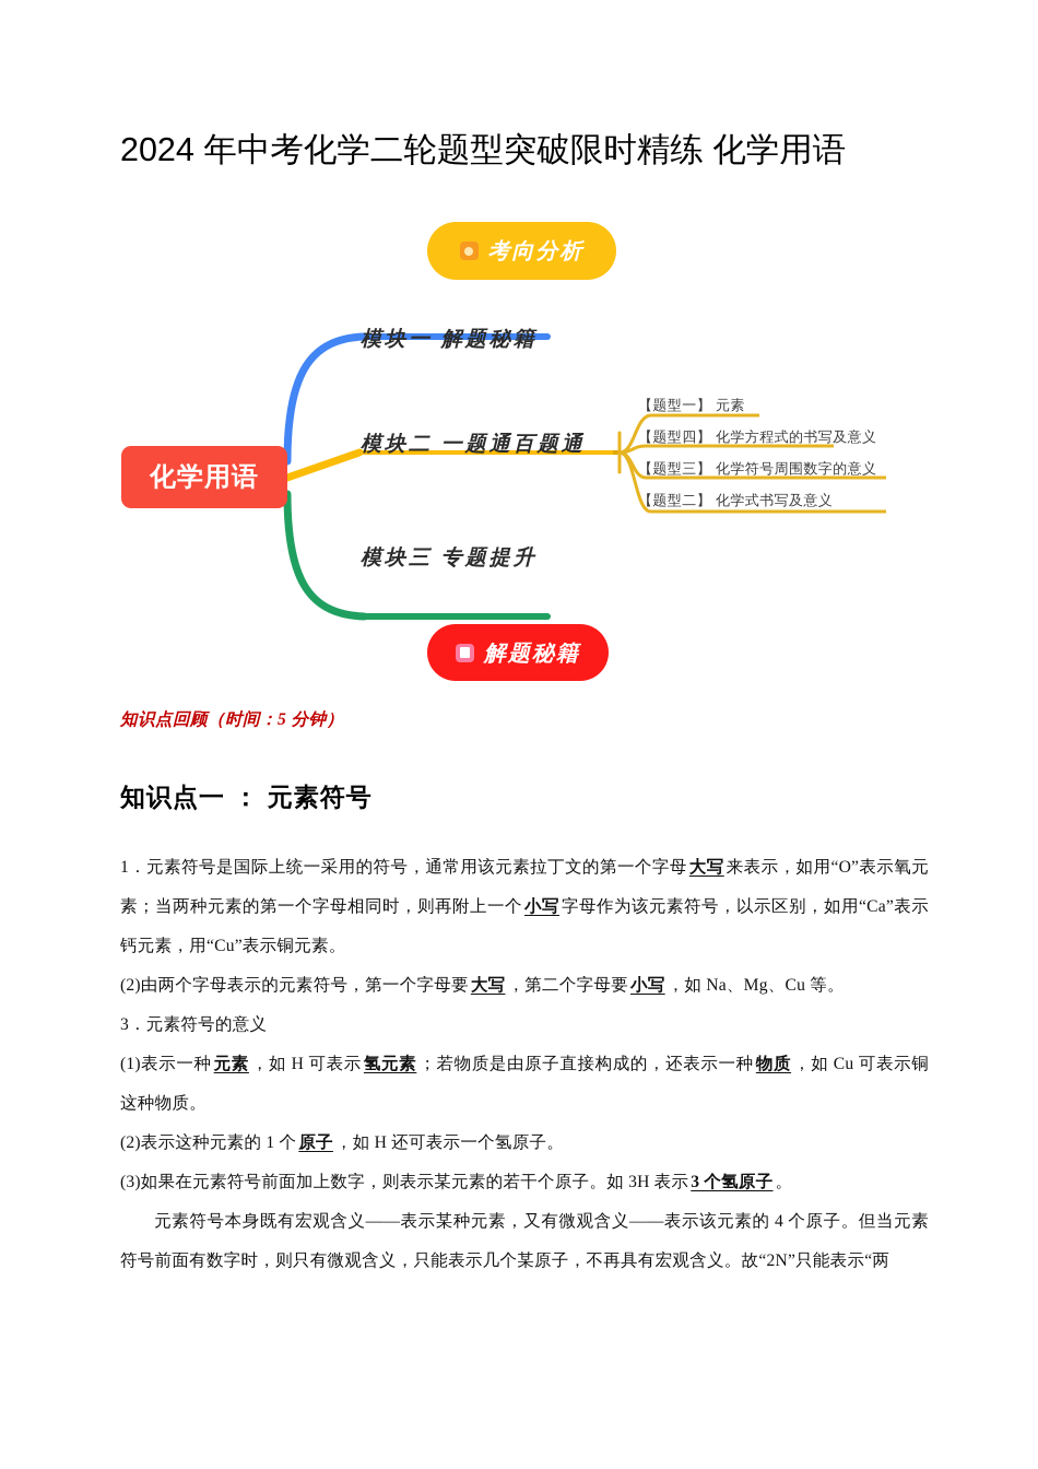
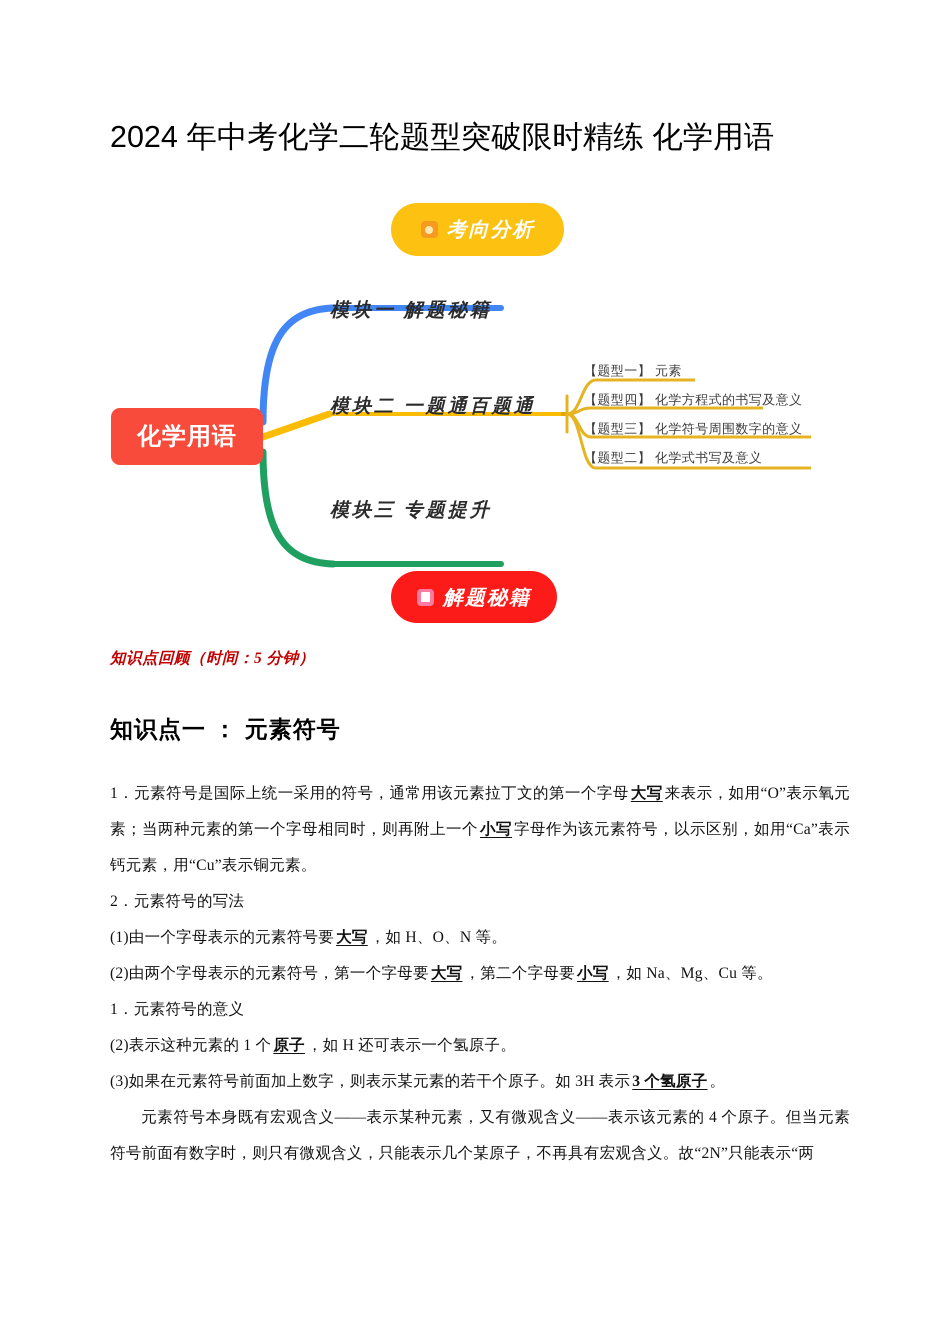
  2024 年中考化学二轮题型突破限时精练 化学用语
  考向分析
  化学用语
  模块一 解题秘籍
  模块二 一题通百题通
  模块三 专题提升
  【题型一】 元素
  【题型四】 化学方程式的书写及意义
  【题型三】 化学符号周围数字的意义
  【题型二】 化学式书写及意义
  解题秘籍
  知识点回顾（时间：5 分钟）
  知识点一 ： 元素符号
  1．元素符号是国际上统一采用的符号，通常用该元素拉丁文的第一个字母大写来表示，如用“O”表示氧元素；当两种元素的第一个字母相同时，则再附上一个小写字母作为该元素符号，以示区别，如用“Ca”表示钙元素，用“Cu”表示铜元素。
+ 2．元素符号的写法
+ (1)由一个字母表示的元素符号要大写，如 H、O、N 等。
  (2)由两个字母表示的元素符号，第一个字母要大写，第二个字母要小写，如 Na、Mg、Cu 等。
- 3．元素符号的意义
+ 1．元素符号的意义
- (1)表示一种元素，如 H 可表示氢元素；若物质是由原子直接构成的，还表示一种物质，如 Cu 可表示铜这种物质。
  (2)表示这种元素的 1 个原子，如 H 还可表示一个氢原子。
  (3)如果在元素符号前面加上数字，则表示某元素的若干个原子。如 3H 表示3 个氢原子。
  元素符号本身既有宏观含义——表示某种元素，又有微观含义——表示该元素的 4 个原子。但当元素符号前面有数字时，则只有微观含义，只能表示几个某原子，不再具有宏观含义。故“2N”只能表示“两
